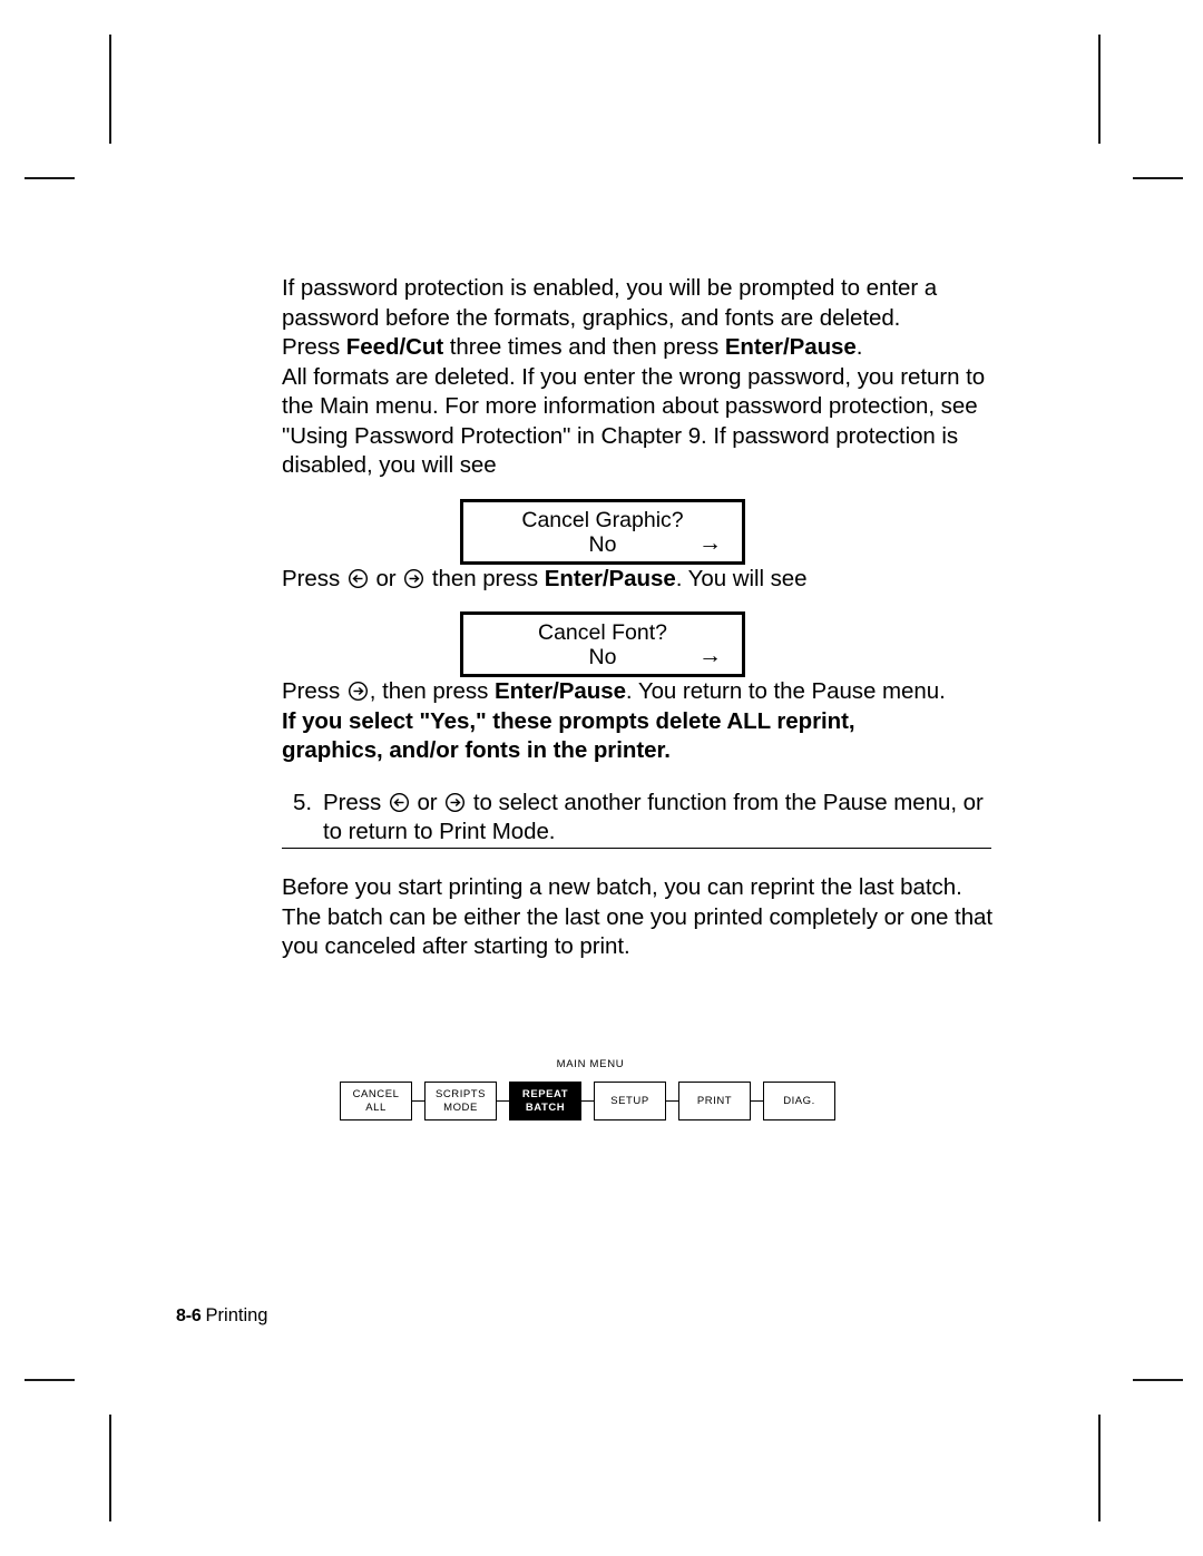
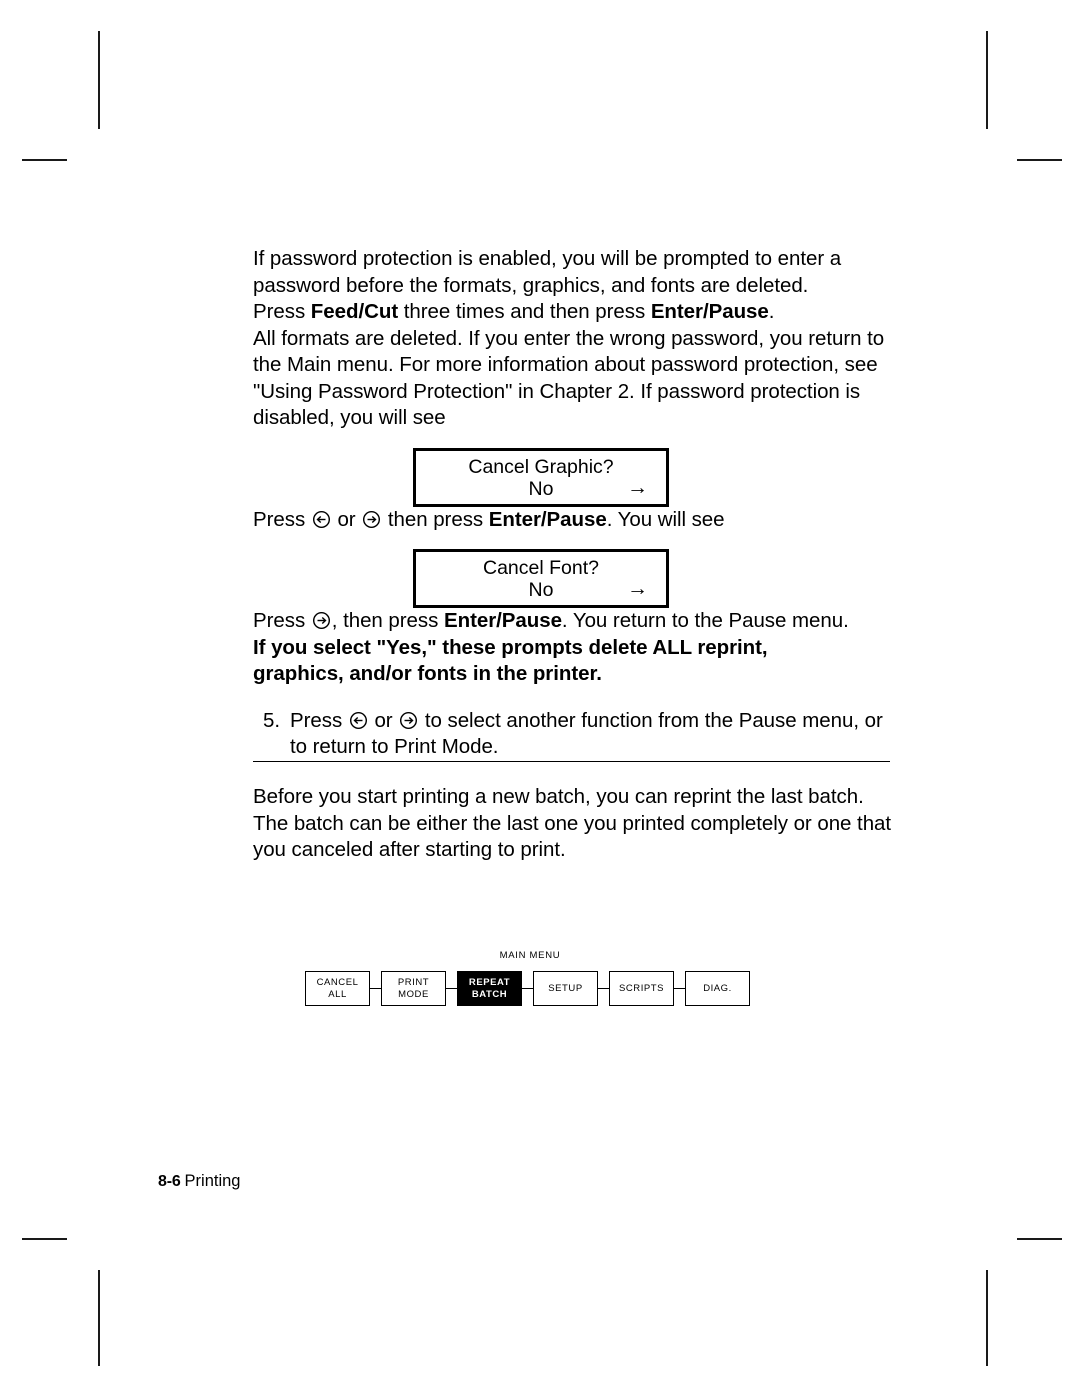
  If password protection is enabled, you will be prompted to enter a password before the formats, graphics, and fonts are deleted. Press Feed/Cut three times and then press Enter/Pause.
- All formats are deleted. If you enter the wrong password, you return to the Main menu. For more information about password protection, see "Using Password Protection" in Chapter 9. If password protection is disabled, you will see
+ All formats are deleted. If you enter the wrong password, you return to the Main menu. For more information about password protection, see "Using Password Protection" in Chapter 2. If password protection is disabled, you will see
  Cancel Graphic?
  No
  →
  Press or then press Enter/Pause. You will see
  Cancel Font?
  No
  →
  Press , then press Enter/Pause. You return to the Pause menu. If you select "Yes," these prompts delete ALL reprint, graphics, and/or fonts in the printer.
  5.
  Press or to select another function from the Pause menu, or to return to Print Mode.
  Before you start printing a new batch, you can reprint the last batch. The batch can be either the last one you printed completely or one that you canceled after starting to print.
  MAIN MENU
  CANCEL
  ALL
- SCRIPTS
+ PRINT
  MODE
  REPEAT
  BATCH
  SETUP
- PRINT
+ SCRIPTS
  DIAG.
  8-6 Printing
